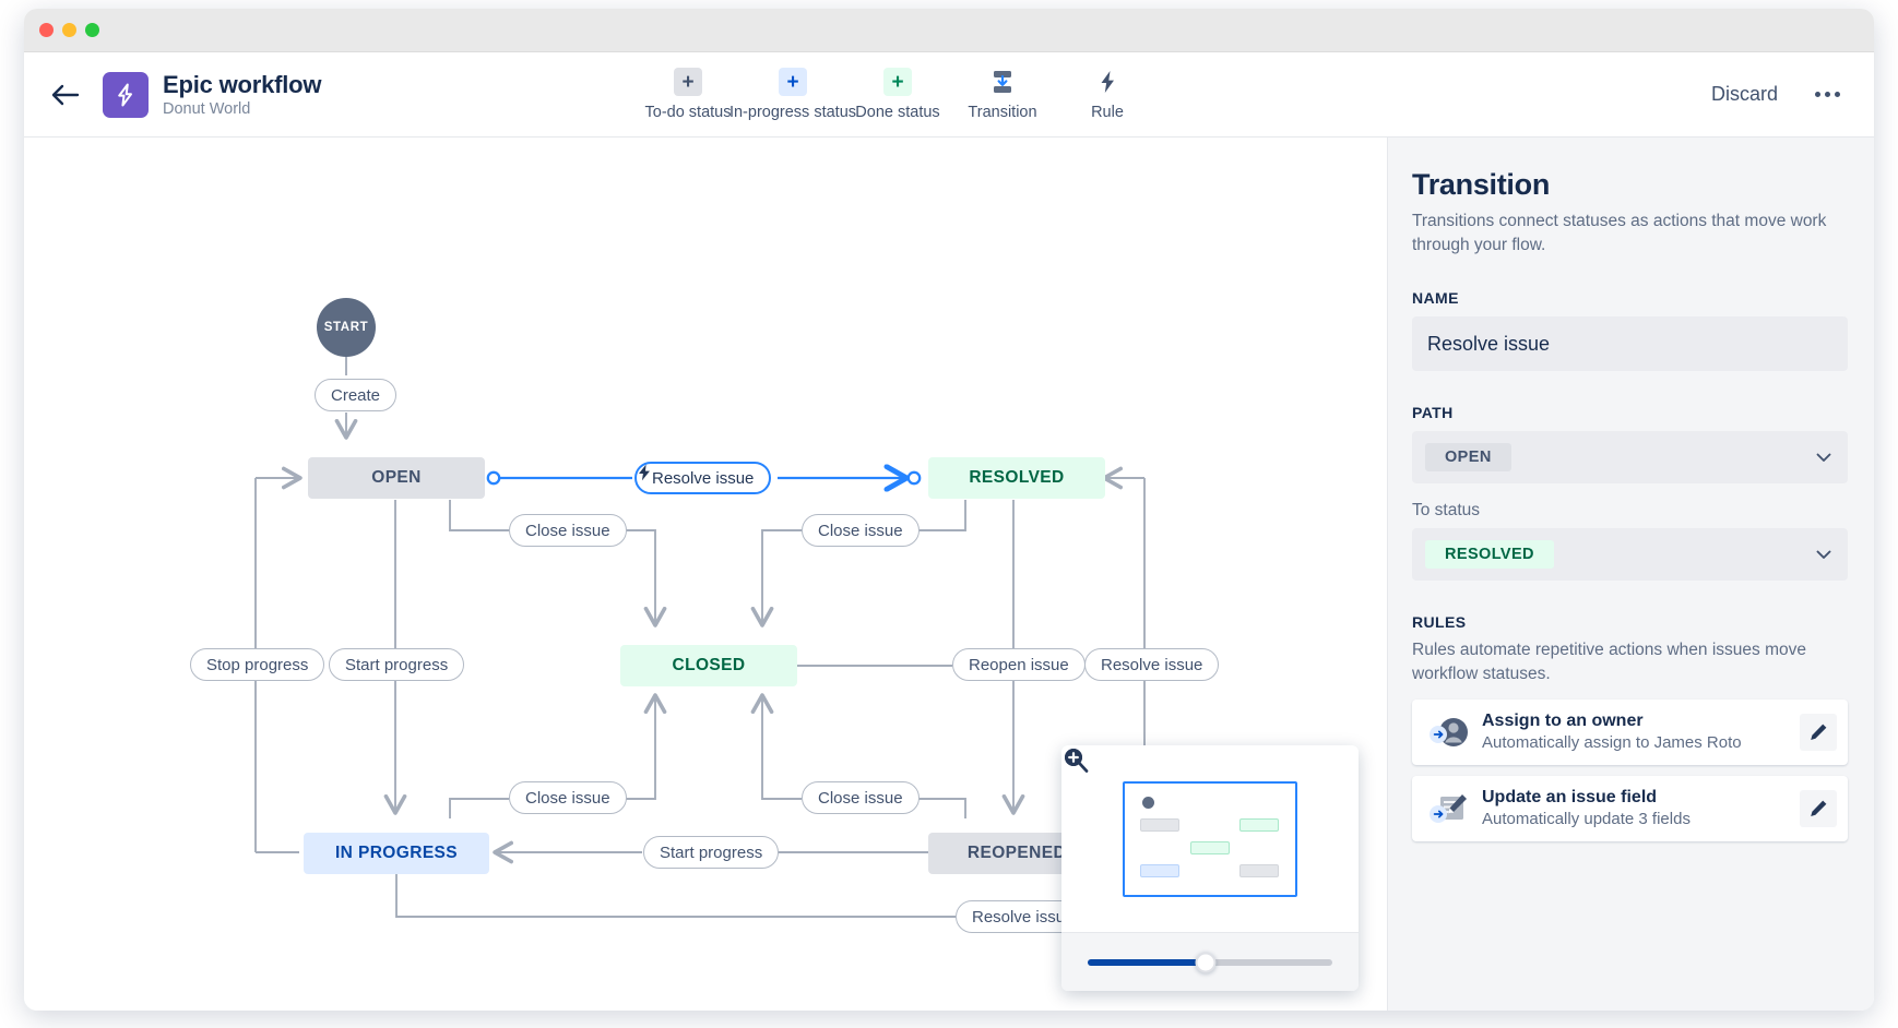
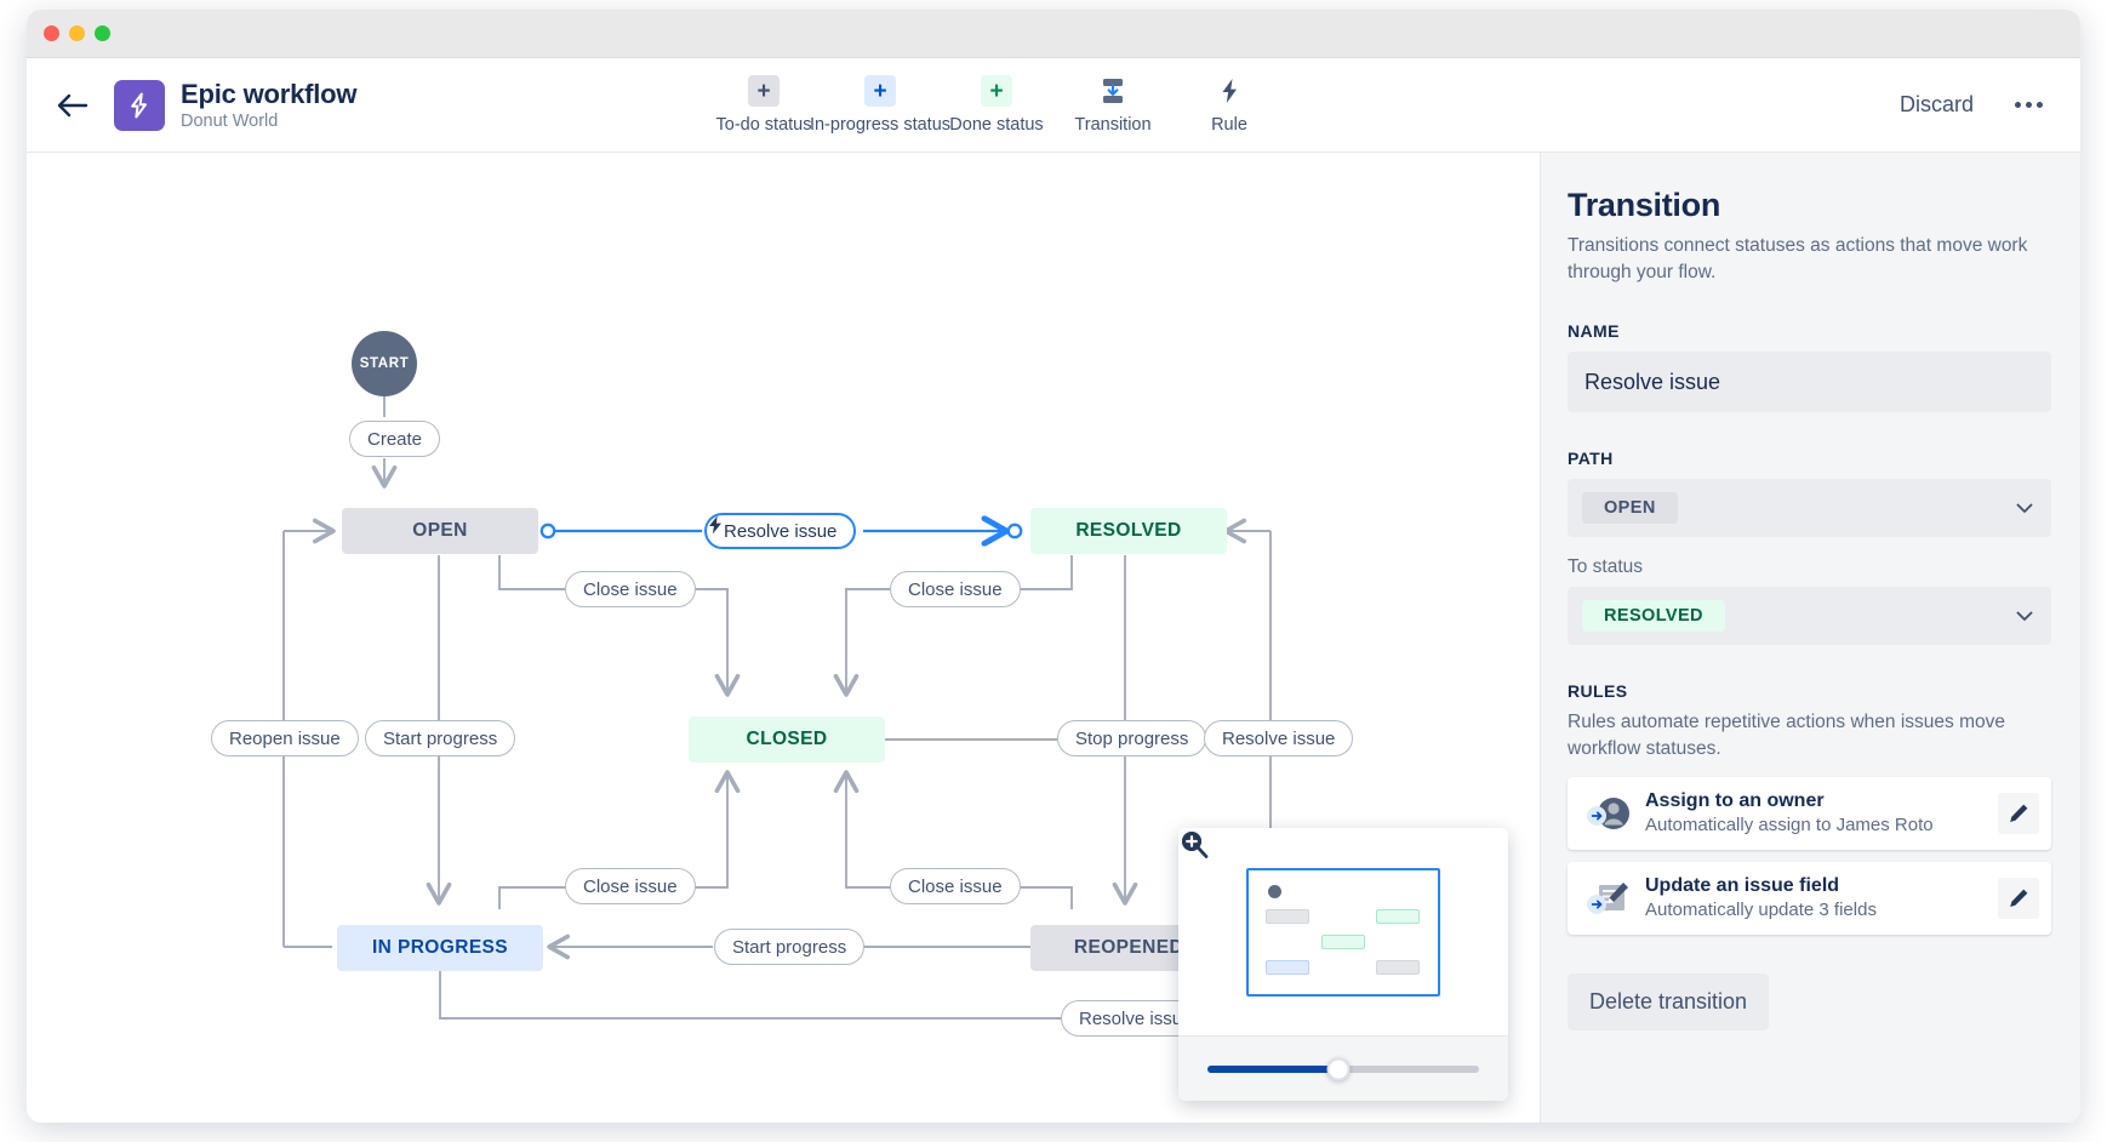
  Epic workflow
  Donut World
  +
  To-do status
  +
  In-progress status
  +
  Done status
  Transition
  Rule
  Discard
  START
  OPEN
  RESOLVED
  CLOSED
  IN PROGRESS
  REOPENED
  Create
  Resolve issue
  Close issue
  Close issue
- Stop progress
+ Reopen issue
  Start progress
- Reopen issue
+ Stop progress
  Resolve issue
  Close issue
  Close issue
  Start progress
  Resolve issu
  Transition
  Transitions connect statuses as actions that move work through your flow.
  NAME
  Resolve issue
  PATH
  OPEN
  To status
  RESOLVED
  RULES
  Rules automate repetitive actions when issues move workflow statuses.
  Assign to an owner
  Automatically assign to James Roto
  Update an issue field
  Automatically update 3 fields
+ Delete transition
